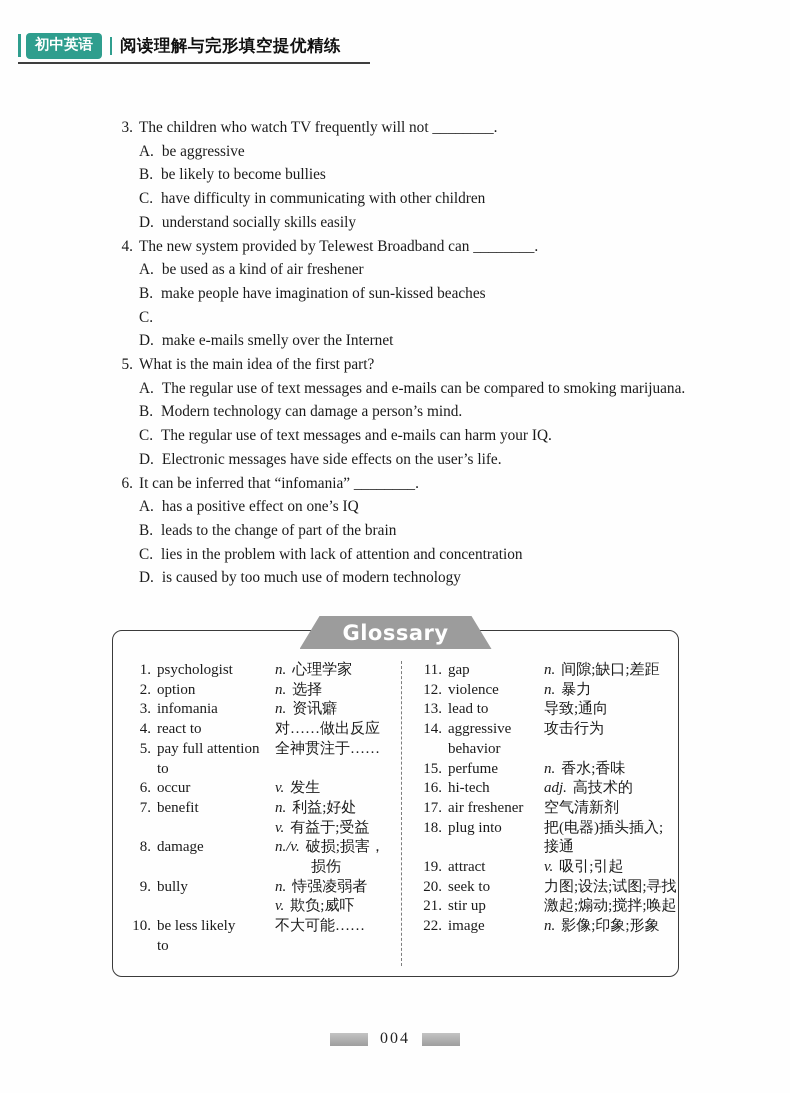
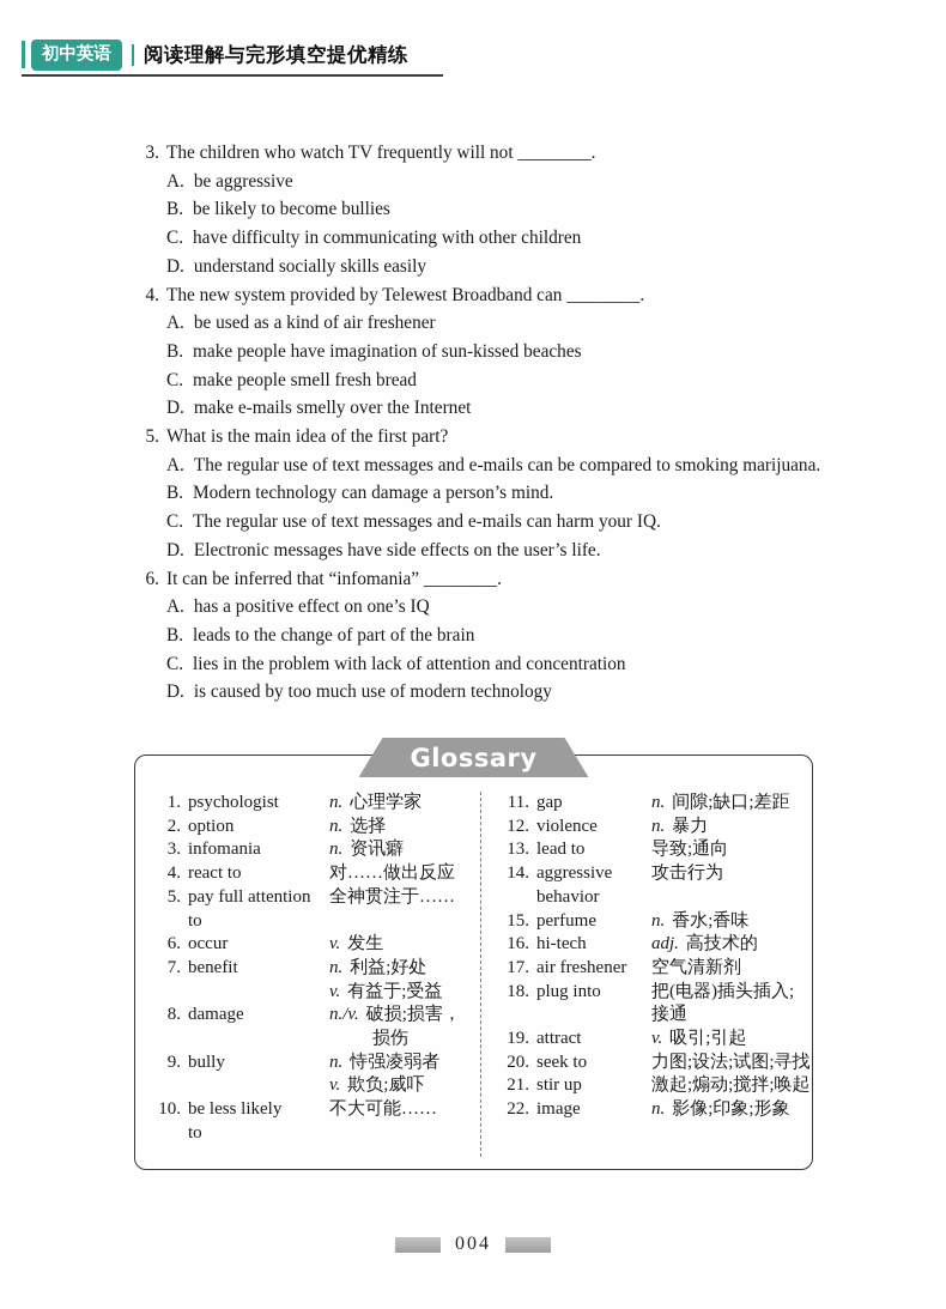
  初中英语
  阅读理解与完形填空提优精练
  3.
  The children who watch TV frequently will not ________.
  A.
  be aggressive
  B.
  be likely to become bullies
  C.
  have difficulty in communicating with other children
  D.
  understand socially skills easily
  4.
  The new system provided by Telewest Broadband can ________.
  A.
  be used as a kind of air freshener
  B.
  make people have imagination of sun-kissed beaches
  C.
+ make people smell fresh bread
  D.
  make e-mails smelly over the Internet
  5.
  What is the main idea of the first part?
  A.
  The regular use of text messages and e-mails can be compared to smoking marijuana.
  B.
  Modern technology can damage a person’s mind.
  C.
  The regular use of text messages and e-mails can harm your IQ.
  D.
  Electronic messages have side effects on the user’s life.
  6.
  It can be inferred that “infomania” ________.
  A.
  has a positive effect on one’s IQ
  B.
  leads to the change of part of the brain
  C.
  lies in the problem with lack of attention and concentration
  D.
  is caused by too much use of modern technology
  Glossary
  1.
  psychologist
  n. 心理学家
  2.
  option
  n. 选择
  3.
  infomania
  n. 资讯癖
  4.
  react to
  对……做出反应
  5.
  pay full attention
  to
  全神贯注于……
  6.
  occur
  v. 发生
  7.
  benefit
  n. 利益;好处
  v. 有益于;受益
  8.
  damage
  n./v. 破损;损害，
  损伤
  9.
  bully
  n. 恃强凌弱者
  v. 欺负;威吓
  10.
  be less likely
  to
  不大可能……
  11.
  gap
  n. 间隙;缺口;差距
  12.
  violence
  n. 暴力
  13.
  lead to
  导致;通向
  14.
  aggressive
  behavior
  攻击行为
  15.
  perfume
  n. 香水;香味
  16.
  hi-tech
  adj. 高技术的
  17.
  air freshener
  空气清新剂
  18.
  plug into
  把(电器)插头插入;
  接通
  19.
  attract
  v. 吸引;引起
  20.
  seek to
  力图;设法;试图;寻找
  21.
  stir up
  激起;煽动;搅拌;唤起
  22.
  image
  n. 影像;印象;形象
  004
